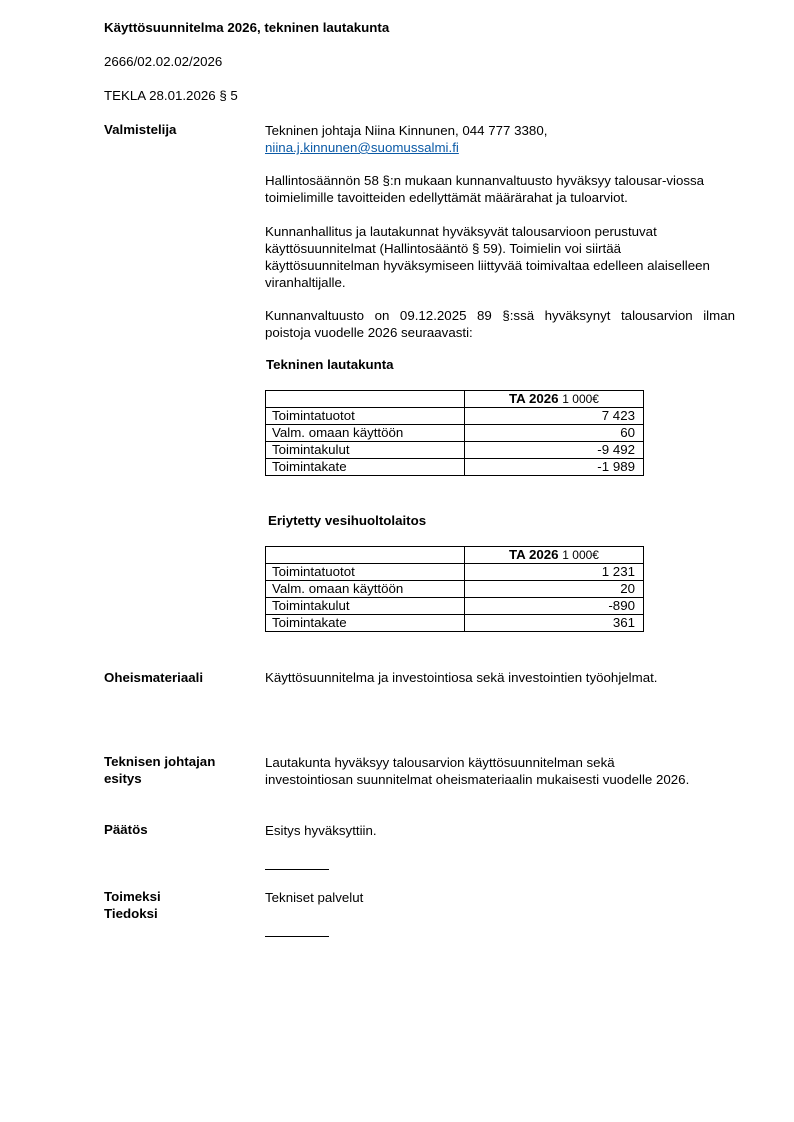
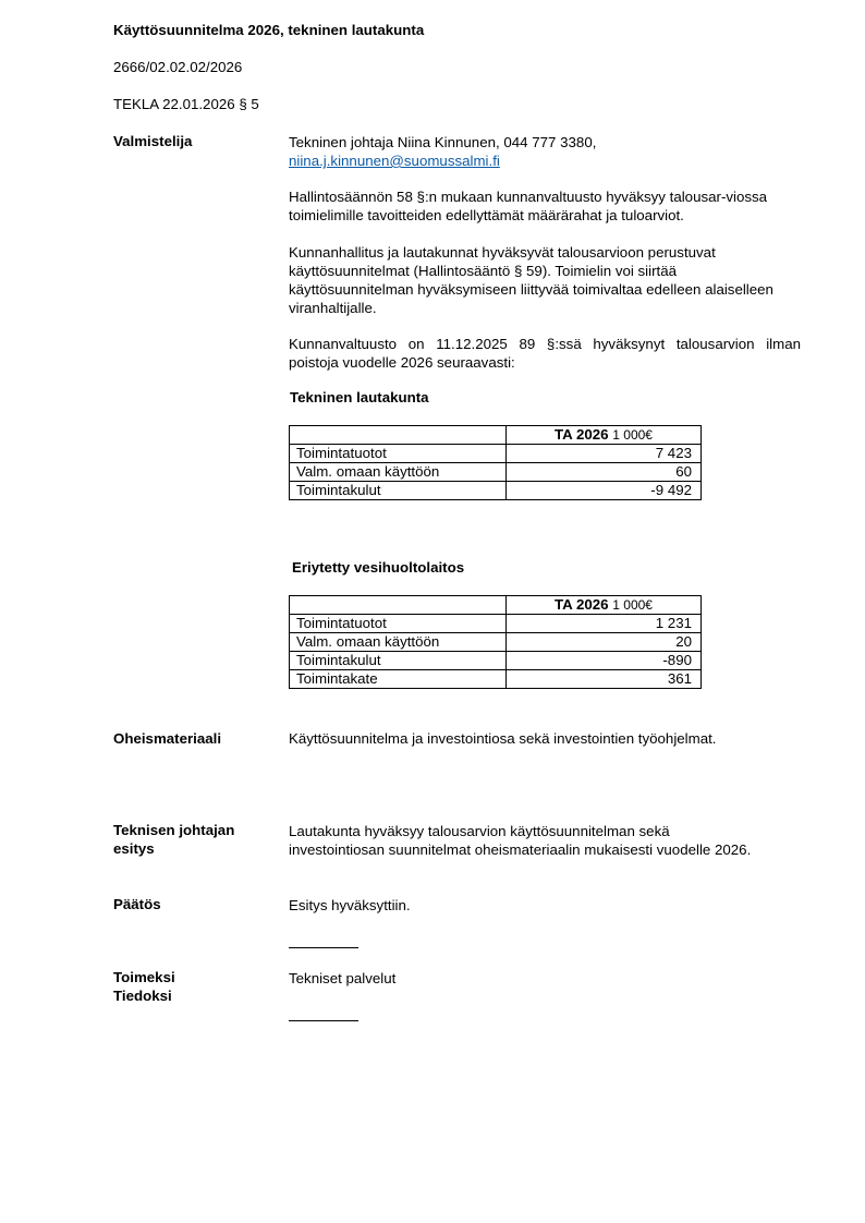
  Käyttösuunnitelma 2026, tekninen lautakunta
  2666/02.02.02/2026
- TEKLA 28.01.2026 § 5
+ TEKLA 22.01.2026 § 5
  Valmistelija
  Tekninen johtaja Niina Kinnunen, 044 777 3380,
  niina.j.kinnunen@suomussalmi.fi
  Hallintosäännön 58 §:n mukaan kunnanvaltuusto hyväksyy talousar-viossa toimielimille tavoitteiden edellyttämät määrärahat ja tuloarviot.
  Kunnanhallitus ja lautakunnat hyväksyvät talousarvioon perustuvat käyttösuunnitelmat (Hallintosääntö § 59). Toimielin voi siirtää käyttösuunnitelman hyväksymiseen liittyvää toimivaltaa edelleen alaiselleen viranhaltijalle.
- Kunnanvaltuusto on 09.12.2025 89 §:ssä hyväksynyt talousarvion ilman poistoja vuodelle 2026 seuraavasti:
+ Kunnanvaltuusto on 11.12.2025 89 §:ssä hyväksynyt talousarvion ilman poistoja vuodelle 2026 seuraavasti:
  Tekninen lautakunta
  	TA 2026 1 000€
  Toimintatuotot	7 423
  Valm. omaan käyttöön	60
  Toimintakulut	-9 492
- Toimintakate	-1 989
  Eriytetty vesihuoltolaitos
  	TA 2026 1 000€
  Toimintatuotot	1 231
  Valm. omaan käyttöön	20
  Toimintakulut	-890
  Toimintakate	361
  Oheismateriaali
  Käyttösuunnitelma ja investointiosa sekä investointien työohjelmat.
  Teknisen johtajan
  esitys
  Lautakunta hyväksyy talousarvion käyttösuunnitelman sekä investointiosan suunnitelmat oheismateriaalin mukaisesti vuodelle 2026.
  Päätös
  Esitys hyväksyttiin.
  Toimeksi
  Tiedoksi
  Tekniset palvelut
